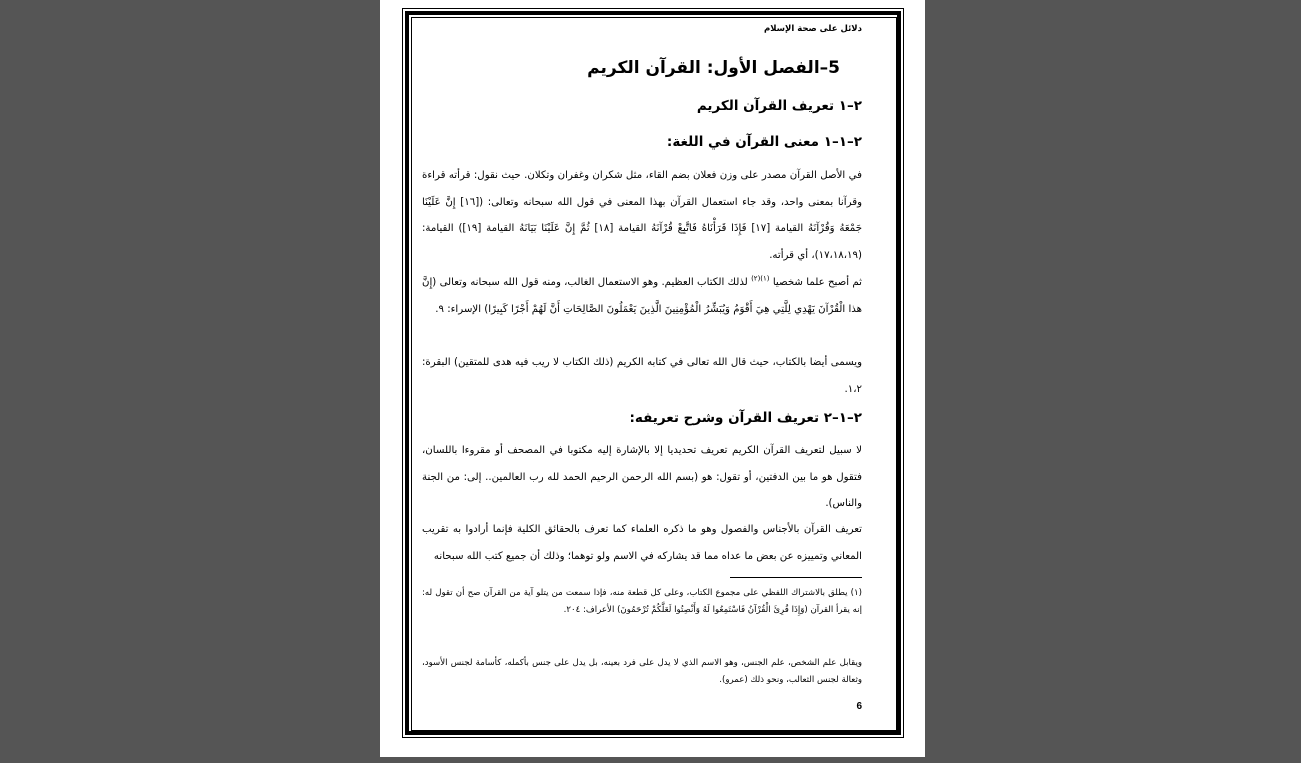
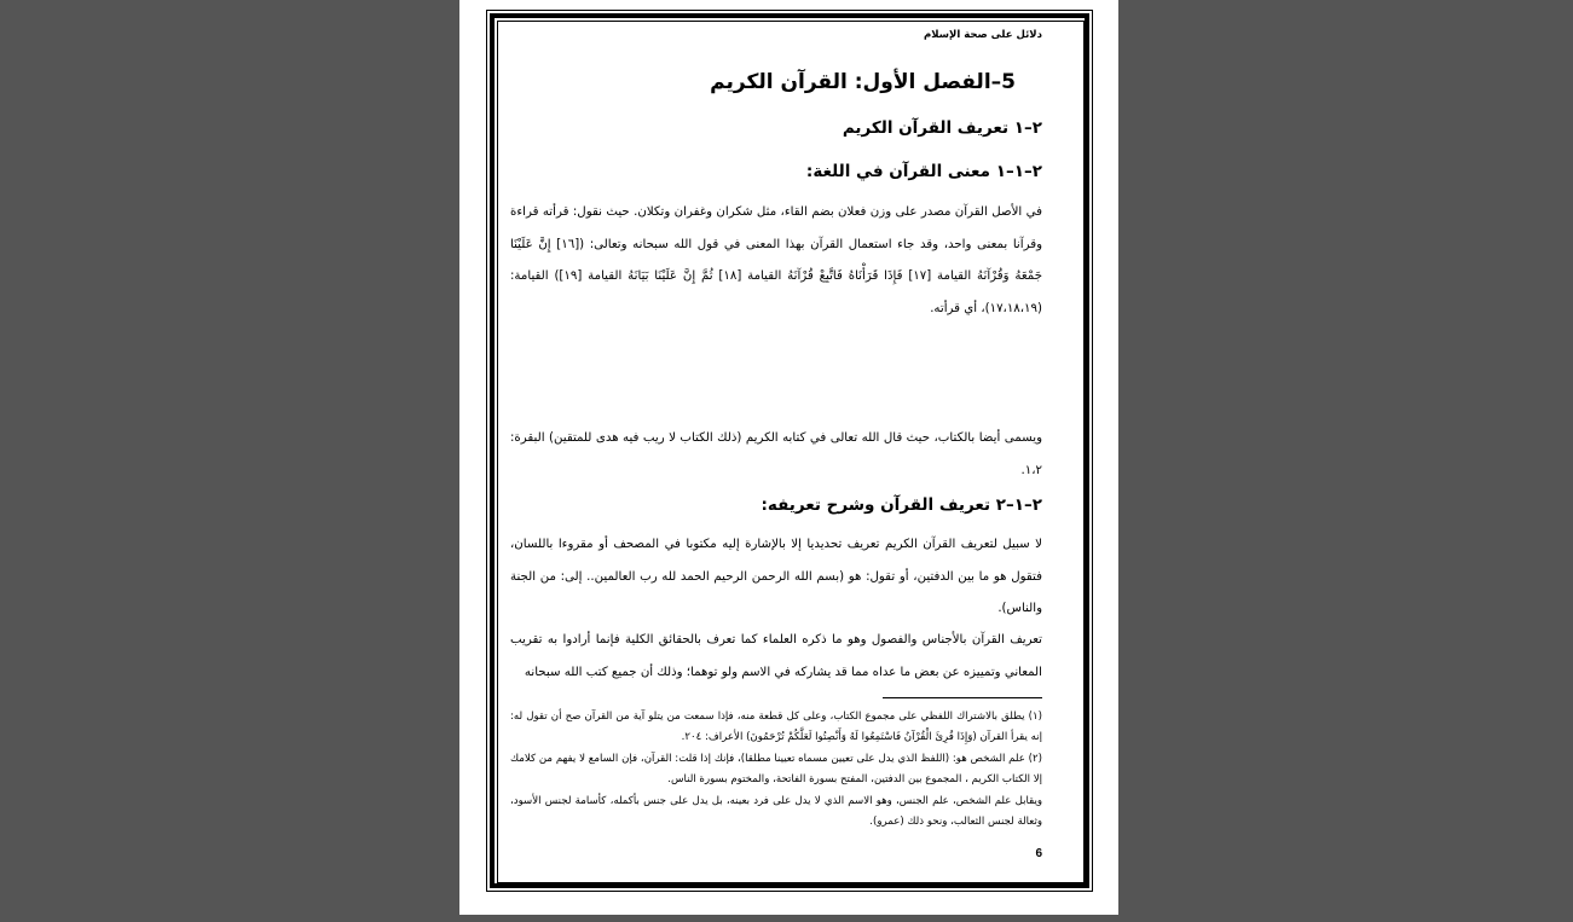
  دلائل على صحة الإسلام
  5–الفصل الأول: القرآن الكريم
  ٢–١ تعريف القرآن الكريم
  ٢–١–١ معنى القرآن في اللغة:
  في الأصل القرآن مصدر على وزن فعلان بضم القاء، مثل شكران وغفران وتكلان. حيث نقول: قرأته قراءة وقرآنا بمعنى واحد، وقد جاء استعمال القرآن بهذا المعنى في قول الله سبحانه وتعالى: ([١٦] إِنَّ عَلَيْنَا جَمْعَهُ وَقُرْآنَهُ القيامة [١٧] فَإِذَا قَرَأْنَاهُ فَاتَّبِعْ قُرْآنَهُ القيامة [١٨] ثُمَّ إِنَّ عَلَيْنَا بَيَانَهُ القيامة [١٩]) القيامة: (١٧،١٨،١٩)، أي قرأته.
- ثم أصبح علما شخصيا (١)(٢) لذلك الكتاب العظيم. وهو الاستعمال الغالب، ومنه قول الله سبحانه وتعالى (إِنَّ هذا الْقُرْآنَ يَهْدِي لِلَّتِي هِيَ أَقْوَمُ وَيُبَشِّرُ الْمُؤْمِنِينَ الَّذِينَ يَعْمَلُونَ الصَّالِحَاتِ أَنَّ لَهُمْ أَجْرًا كَبِيرًا) الإسراء: ٩.
  ويسمى أيضا بالكتاب، حيث قال الله تعالى في كتابه الكريم (ذلك الكتاب لا ريب فيه هدى للمتقين) البقرة: ١،٢.
  ٢–١–٢ تعريف القرآن وشرح تعريفه:
  لا سبيل لتعريف القرآن الكريم تعريف تحديديا إلا بالإشارة إليه مكتوبا في المصحف أو مقروءا باللسان، فتقول هو ما بين الدفتين، أو تقول: هو (بسم الله الرحمن الرحيم الحمد لله رب العالمين.. إلى: من الجنة والناس).
  تعريف القرآن بالأجناس والفصول وهو ما ذكره العلماء كما تعرف بالحقائق الكلية فإنما أرادوا به تقريب المعاني وتمييزه عن بعض ما عداه مما قد يشاركه في الاسم ولو توهما؛ وذلك أن جميع كتب الله سبحانه
  (١) يطلق بالاشتراك اللفظي على مجموع الكتاب، وعلى كل قطعة منه، فإذا سمعت من يتلو آية من القرآن صح أن تقول له: إنه يقرأ القرآن (وَإِذَا قُرِئَ الْقُرْآنُ فَاسْتَمِعُوا لَهُ وَأَنْصِتُوا لَعَلَّكُمْ تُرْحَمُونَ) الأعراف: ٢٠٤.
+ (٢) علم الشخص هو: (اللفظ الذي يدل على تعيين مسماه تعيينا مطلقا)، فإنك إذا قلت: القرآن، فإن السامع لا يفهم من كلامك إلا الكتاب الكريم ، المجموع بين الدفتين، المفتح بسورة الفاتحة، والمختوم بسورة الناس.
  ويقابل علم الشخص، علم الجنس، وهو الاسم الذي لا يدل على فرد بعينه، بل يدل على جنس بأكمله، كأسامة لجنس الأسود، وثعالة لجنس الثعالب، ونحو ذلك (عمرو).
  6
